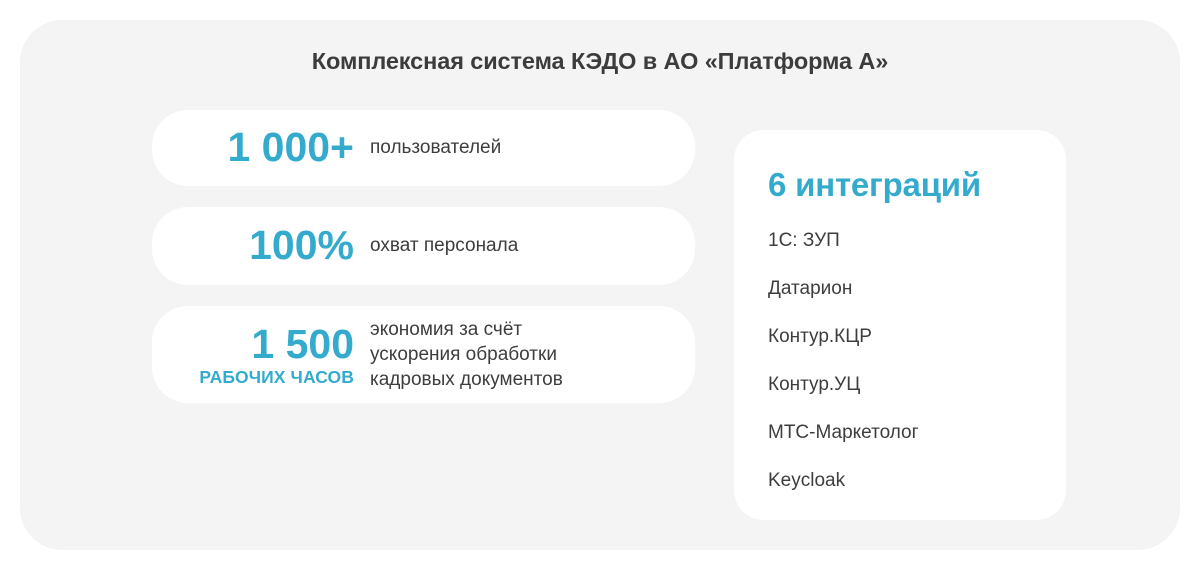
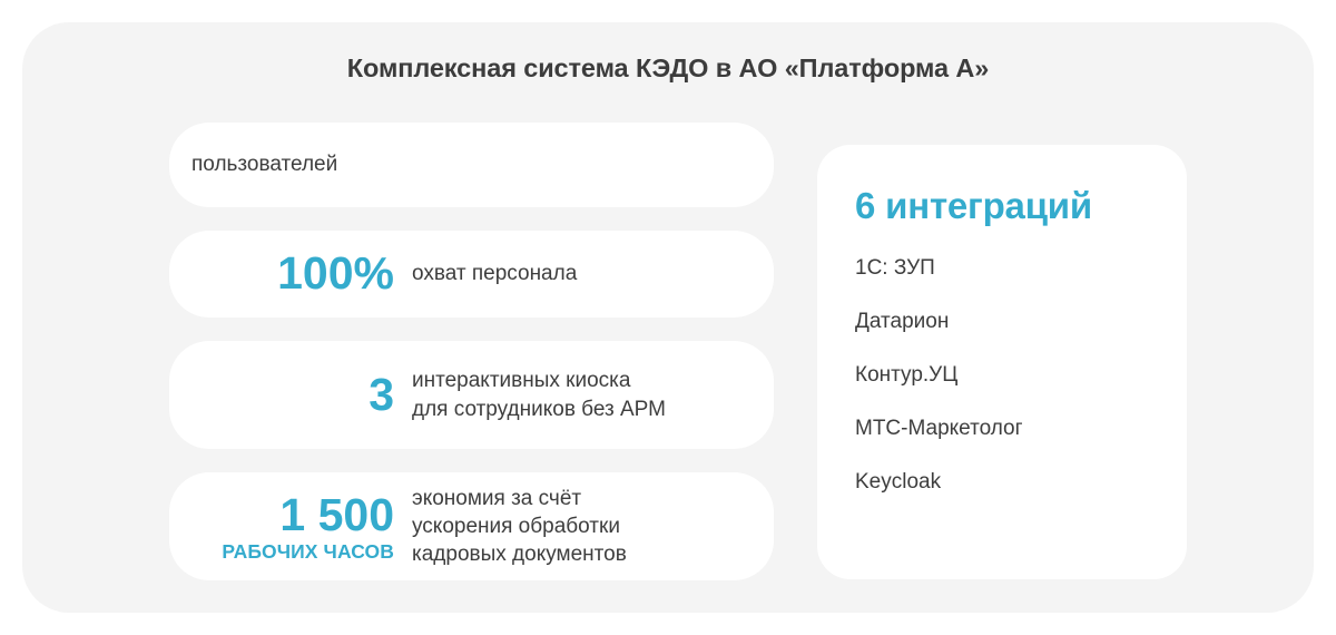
  Комплексная система КЭДО в АО «Платформа А»
- 1 000+
  пользователей
  100%
  охват персонала
+ 3
+ интерактивных киоска
+ для сотрудников без АРМ
  1 500
  РАБОЧИХ ЧАСОВ
  экономия за счёт
  ускорения обработки
  кадровых документов
  6 интеграций
  1С: ЗУП
  Датарион
- Контур.КЦР
  Контур.УЦ
  МТС-Маркетолог
  Keycloak
